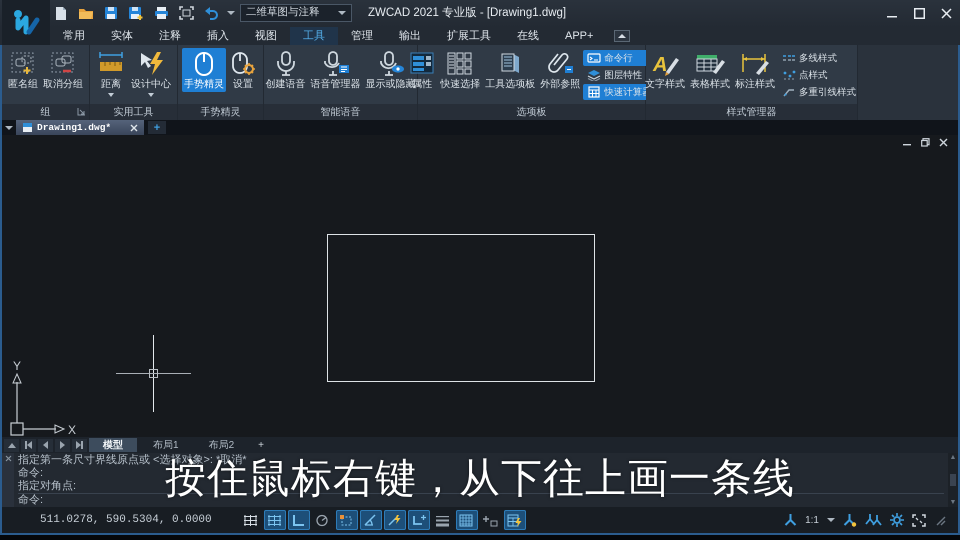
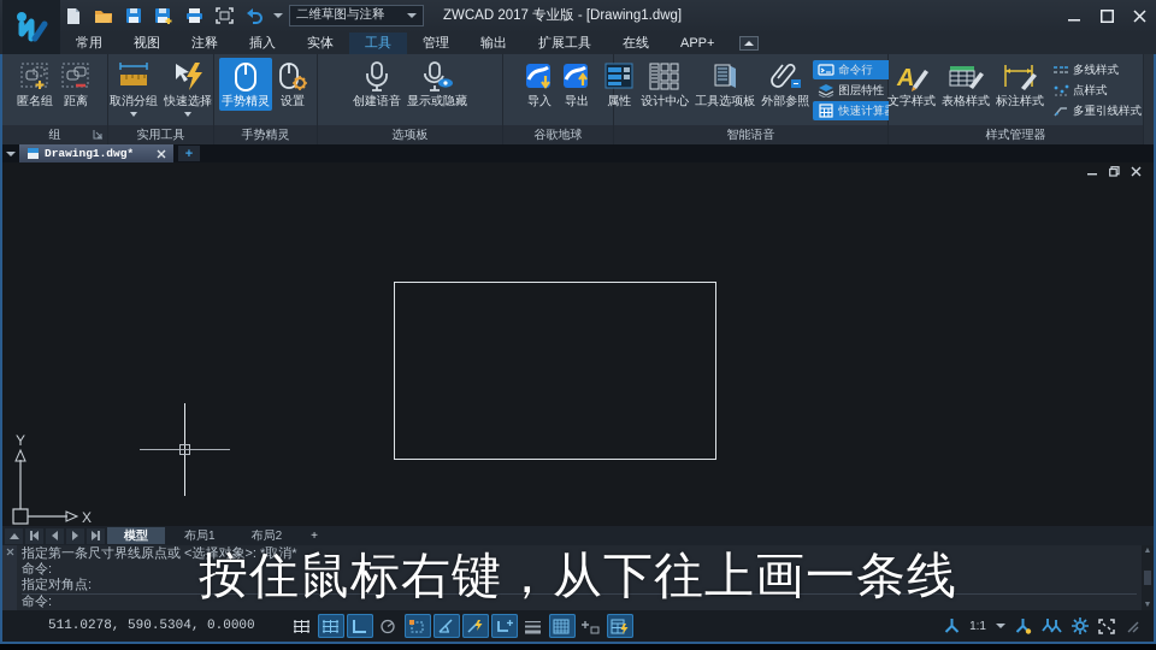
  二维草图与注释
- ZWCAD 2021 专业版 - [Drawing1.dwg]
+ ZWCAD 2017 专业版 - [Drawing1.dwg]
  常用
- 实体
+ 视图
  注释
  插入
- 视图
+ 实体
  工具
  管理
  输出
  扩展工具
  在线
  APP+
  匿名组
- 取消分组
+ 距离
  组
- 距离
+ 取消分组
- 设计中心
+ 快速选择
  实用工具
  手势精灵
  设置
  手势精灵
  创建语音
- 语音管理器
  显示或隐藏
- 智能语音
+ 选项板
+ 导入
+ 导出
+ 谷歌地球
  属性
- 快速选择
+ 设计中心
  工具选项板
  外部参照
  命令行
  图层特性
  快速计算
- 选项板
+ 智能语音
  A
  文字样式
  表格样式
  标注样式
  多线样式
  点样式
  多重引线样式
  样式管理器
  Drawing1.dwg*
  +
  Y
  X
  模型
  布局1
  布局2
  +
  指定第一条尺寸界线原点或 <选择对象>: *取消*
  命令:
  指定对角点:
  命令:
  511.0278, 590.5304, 0.0000
  1:1
  按住鼠标右键，从下往上画一条线
